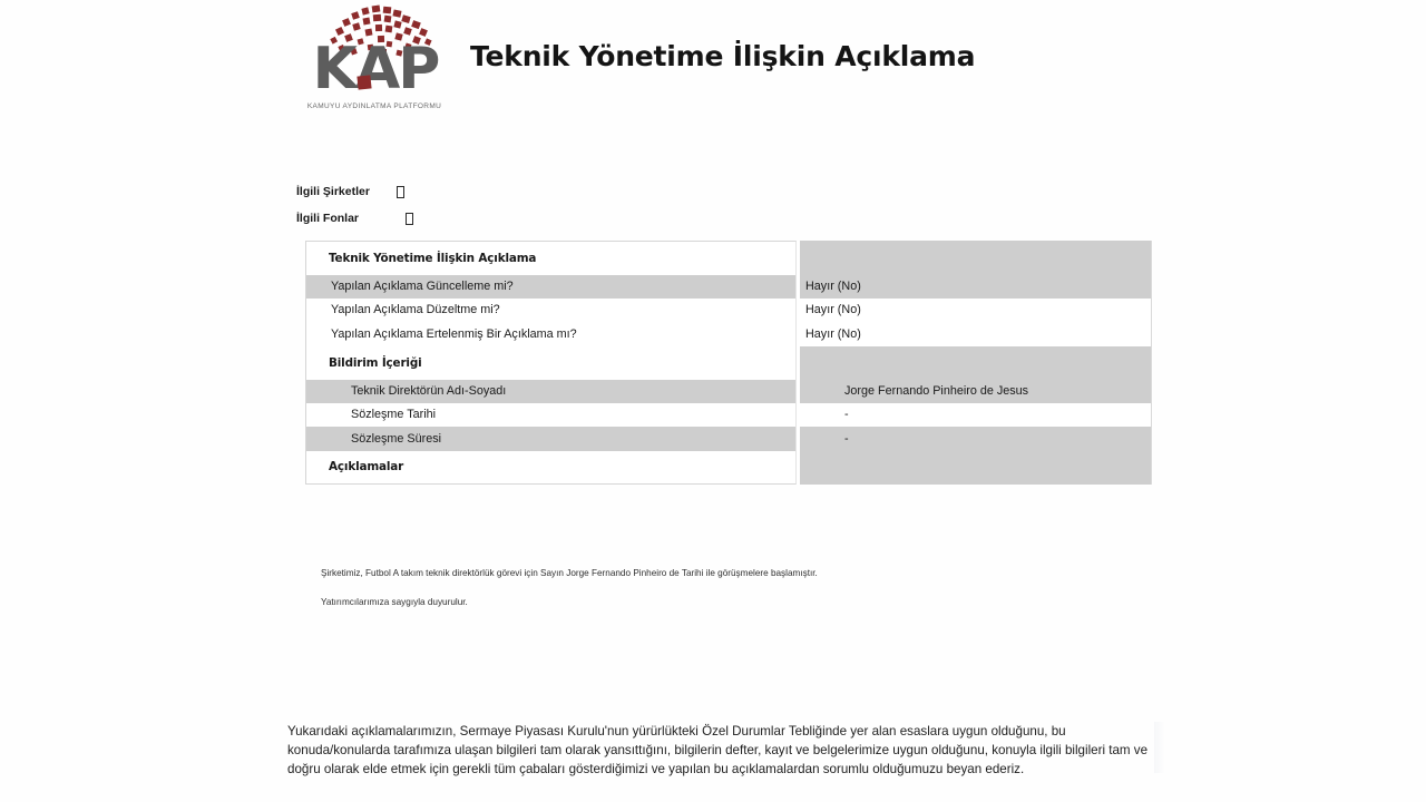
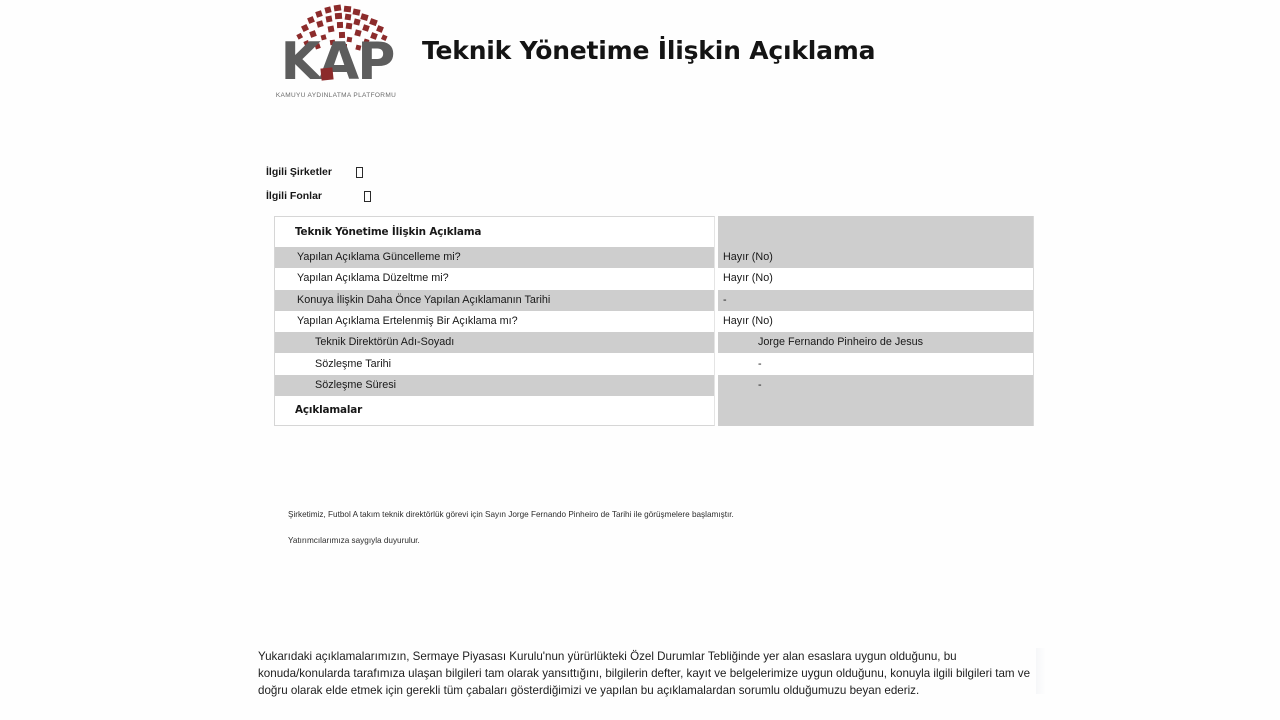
  KAP
  Teknik Yönetime İlişkin Açıklama
  İlgili Şirketler
  İlgili Fonlar
  Teknik Yönetime İlişkin Açıklama
  Yapılan Açıklama Güncelleme mi?		Hayır (No)
  Yapılan Açıklama Düzeltme mi?		Hayır (No)
+ Konuya İlişkin Daha Önce Yapılan Açıklamanın Tarihi		-
  Yapılan Açıklama Ertelenmiş Bir Açıklama mı?		Hayır (No)
- Bildirim İçeriği
  Teknik Direktörün Adı-Soyadı		Jorge Fernando Pinheiro de Jesus
  Sözleşme Tarihi		-
  Sözleşme Süresi		-
  Açıklamalar
  Şirketimiz, Futbol A takım teknik direktörlük görevi için Sayın Jorge Fernando Pinheiro de Tarihi ile görüşmelere başlamıştır.
  Yatırımcılarımıza saygıyla duyurulur.
  Yukarıdaki açıklamalarımızın, Sermaye Piyasası Kurulu'nun yürürlükteki Özel Durumlar Tebliğinde yer alan esaslara uygun olduğunu, bu konuda/konularda tarafımıza ulaşan bilgileri tam olarak yansıttığını, bilgilerin defter, kayıt ve belgelerimize uygun olduğunu, konuyla ilgili bilgileri tam ve doğru olarak elde etmek için gerekli tüm çabaları gösterdiğimizi ve yapılan bu açıklamalardan sorumlu olduğumuzu beyan ederiz.
